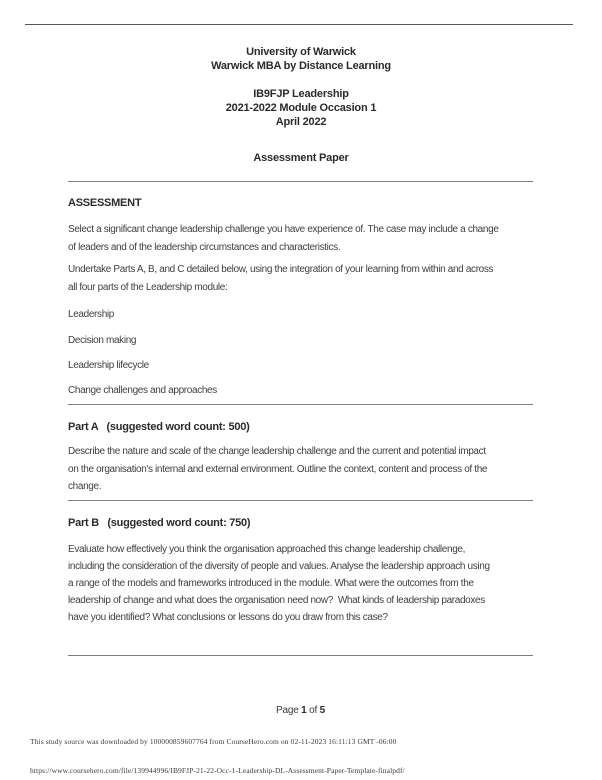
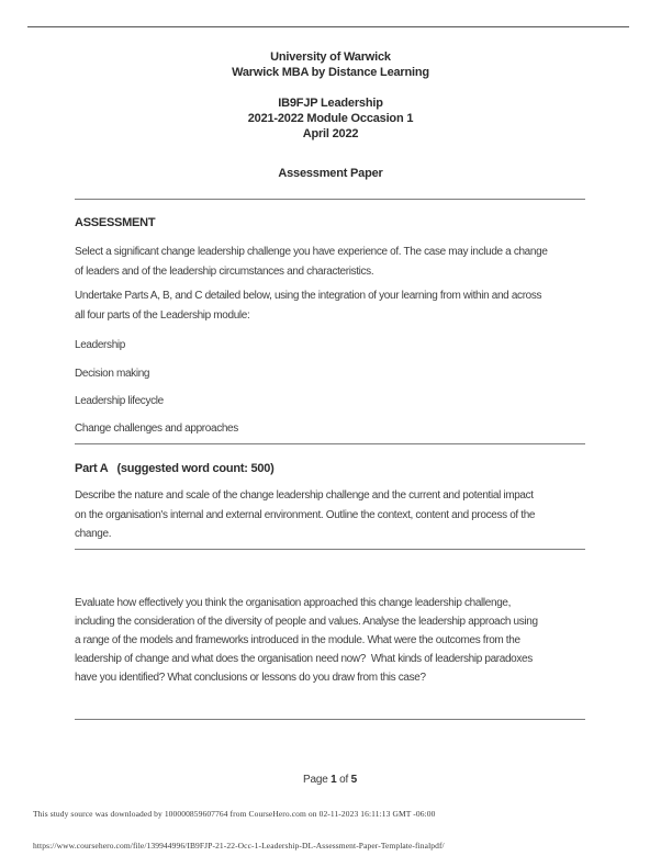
  University of Warwick
  Warwick MBA by Distance Learning
  IB9FJP Leadership
  2021-2022 Module Occasion 1
  April 2022
  Assessment Paper
  ASSESSMENT
  Select a significant change leadership challenge you have experience of. The case may include a change
  of leaders and of the leadership circumstances and characteristics.
  Undertake Parts A, B, and C detailed below, using the integration of your learning from within and across
  all four parts of the Leadership module:
  Leadership
  Decision making
  Leadership lifecycle
  Change challenges and approaches
  Part A (suggested word count: 500)
  Describe the nature and scale of the change leadership challenge and the current and potential impact
  on the organisation's internal and external environment. Outline the context, content and process of the
  change.
- Part B (suggested word count: 750)
  Evaluate how effectively you think the organisation approached this change leadership challenge,
  including the consideration of the diversity of people and values. Analyse the leadership approach using
  a range of the models and frameworks introduced in the module. What were the outcomes from the
  leadership of change and what does the organisation need now? What kinds of leadership paradoxes
  have you identified? What conclusions or lessons do you draw from this case?
  Page 1 of 5
  This study source was downloaded by 100000859607764 from CourseHero.com on 02-11-2023 16:11:13 GMT -06:00
  https://www.coursehero.com/file/139944996/IB9FJP-21-22-Occ-1-Leadership-DL-Assessment-Paper-Template-finalpdf/
